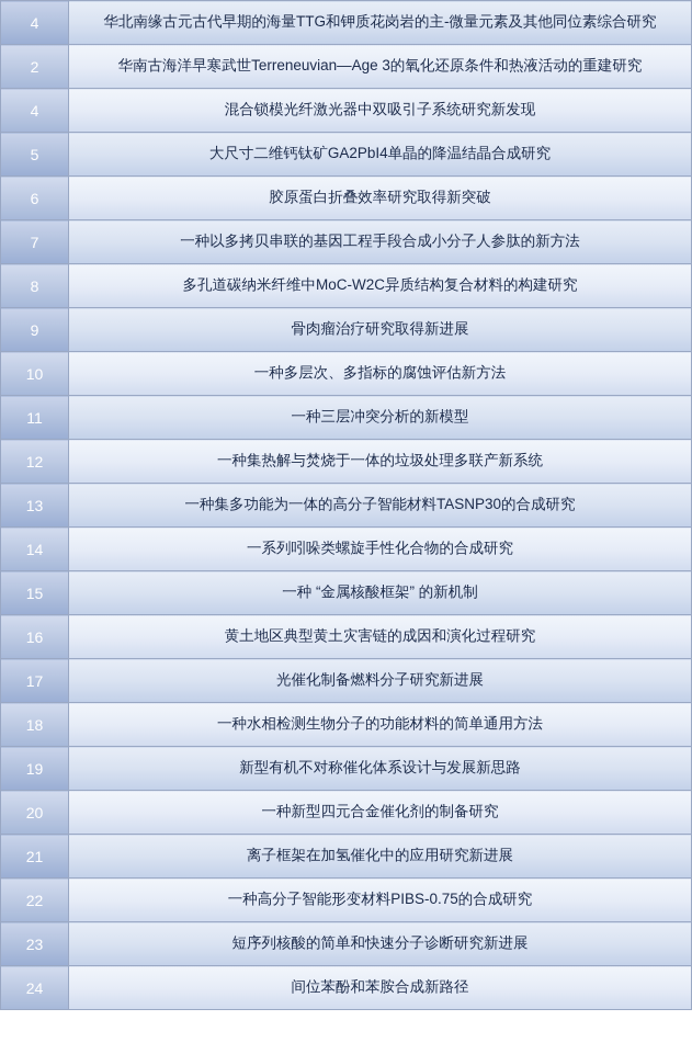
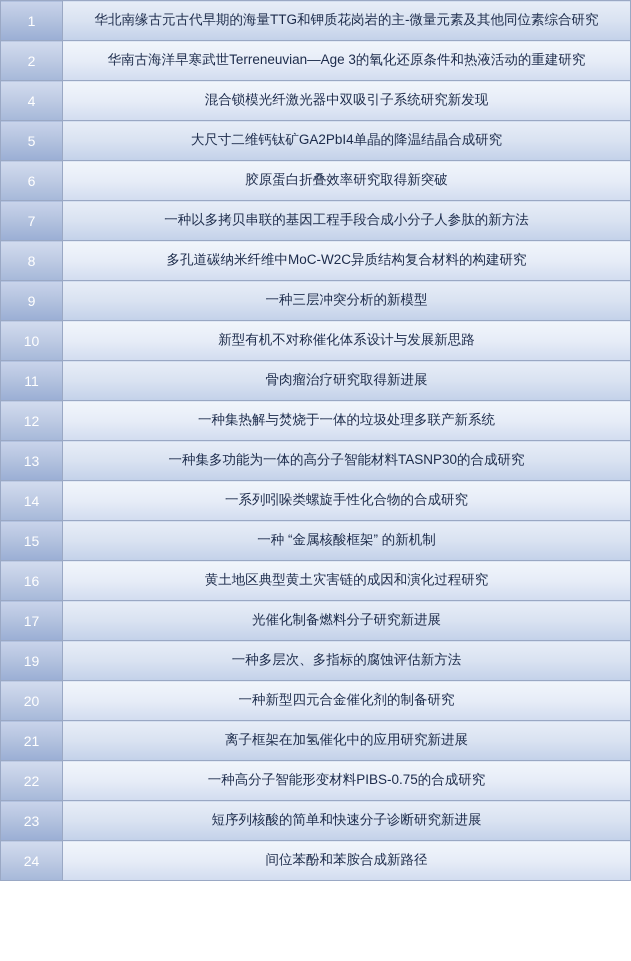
- 4	华北南缘古元古代早期的海量TTG和钾质花岗岩的主-微量元素及其他同位素综合研究
+ 1	华北南缘古元古代早期的海量TTG和钾质花岗岩的主-微量元素及其他同位素综合研究
  2	华南古海洋早寒武世Terreneuvian—Age 3的氧化还原条件和热液活动的重建研究
  4	混合锁模光纤激光器中双吸引子系统研究新发现
  5	大尺寸二维钙钛矿GA2PbI4单晶的降温结晶合成研究
  6	胶原蛋白折叠效率研究取得新突破
  7	一种以多拷贝串联的基因工程手段合成小分子人参肽的新方法
  8	多孔道碳纳米纤维中MoC-W2C异质结构复合材料的构建研究
- 9	骨肉瘤治疗研究取得新进展
+ 9	一种三层冲突分析的新模型
- 10	一种多层次、多指标的腐蚀评估新方法
+ 10	新型有机不对称催化体系设计与发展新思路
- 11	一种三层冲突分析的新模型
+ 11	骨肉瘤治疗研究取得新进展
  12	一种集热解与焚烧于一体的垃圾处理多联产新系统
  13	一种集多功能为一体的高分子智能材料TASNP30的合成研究
  14	一系列吲哚类螺旋手性化合物的合成研究
  15	一种 “金属核酸框架” 的新机制
  16	黄土地区典型黄土灾害链的成因和演化过程研究
  17	光催化制备燃料分子研究新进展
- 18	一种水相检测生物分子的功能材料的简单通用方法
- 19	新型有机不对称催化体系设计与发展新思路
+ 19	一种多层次、多指标的腐蚀评估新方法
  20	一种新型四元合金催化剂的制备研究
  21	离子框架在加氢催化中的应用研究新进展
  22	一种高分子智能形变材料PIBS-0.75的合成研究
  23	短序列核酸的简单和快速分子诊断研究新进展
  24	间位苯酚和苯胺合成新路径
